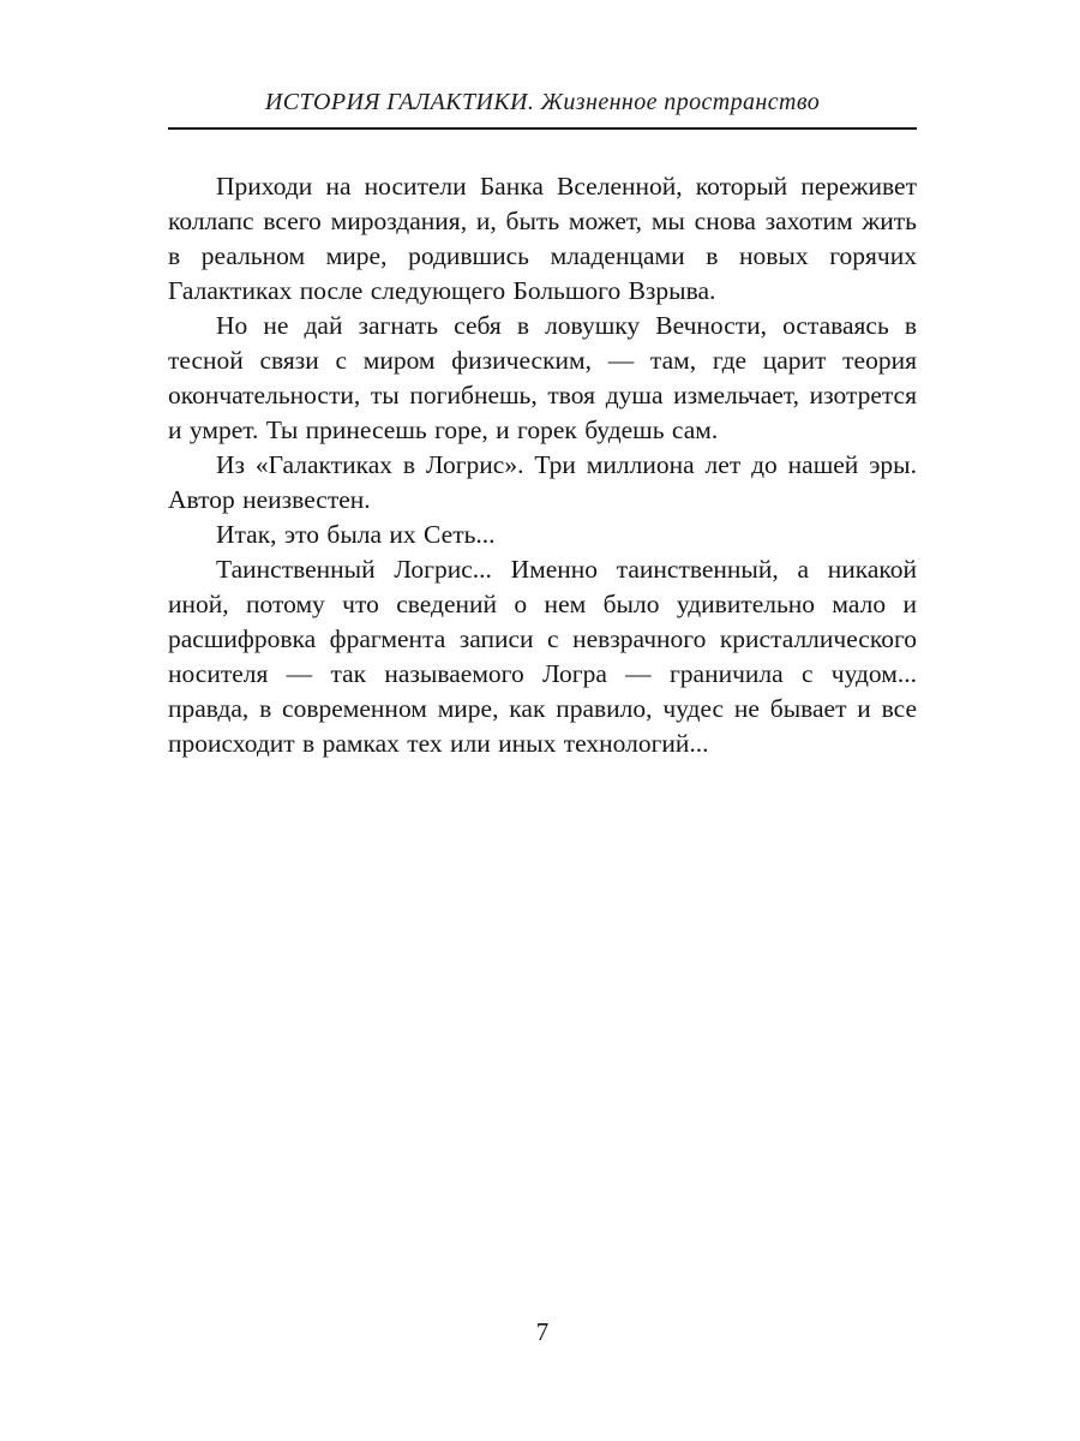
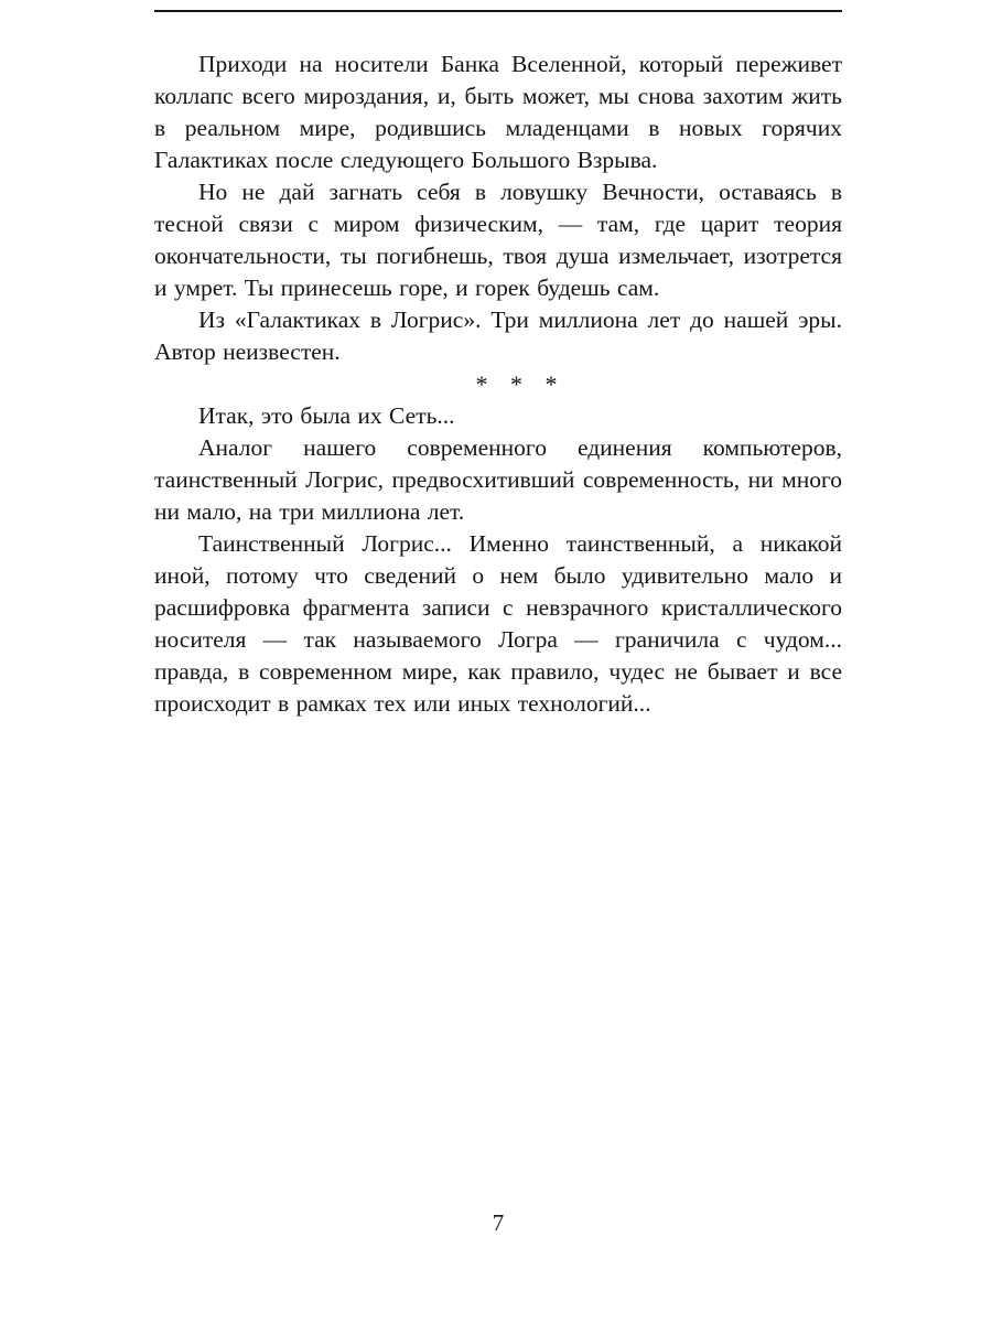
- ИСТОРИЯ ГАЛАКТИКИ. Жизненное пространство
  Приходи на носители Банка Вселенной, который переживет коллапс всего мироздания, и, быть может, мы снова захотим жить в реальном мире, родившись младенцами в новых горячих Галактиках после следующего Большого Взрыва.
  Но не дай загнать себя в ловушку Вечности, оставаясь в тесной связи с миром физическим, — там, где царит теория окончательности, ты погибнешь, твоя душа измельчает, изотрется и умрет. Ты принесешь горе, и горек будешь сам.
  Из «Галактиках в Логрис». Три миллиона лет до нашей эры. Автор неизвестен.
+ * * *
  Итак, это была их Сеть...
+ Аналог нашего современного единения компьютеров, таинственный Логрис, предвосхитивший современность, ни много ни мало, на три миллиона лет.
  Таинственный Логрис... Именно таинственный, а никакой иной, потому что сведений о нем было удивительно мало и расшифровка фрагмента записи с невзрачного кристаллического носителя — так называемого Логра — граничила с чудом... правда, в современном мире, как правило, чудес не бывает и все происходит в рамках тех или иных технологий...
  7
